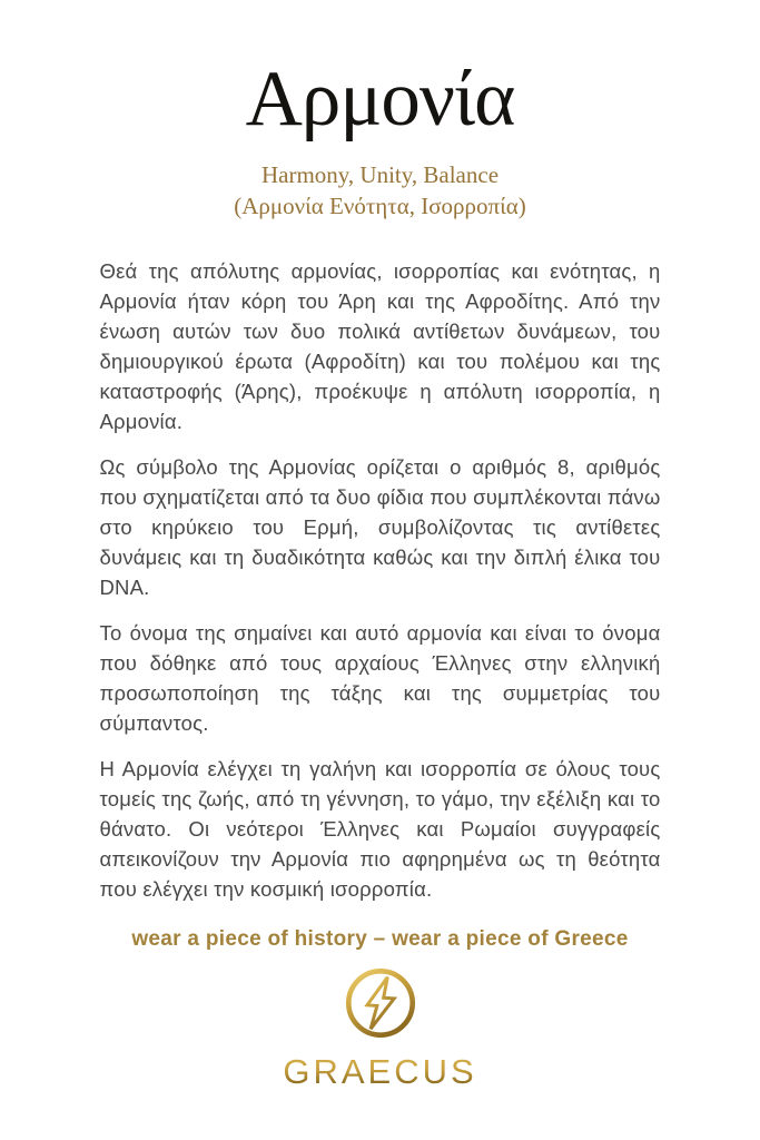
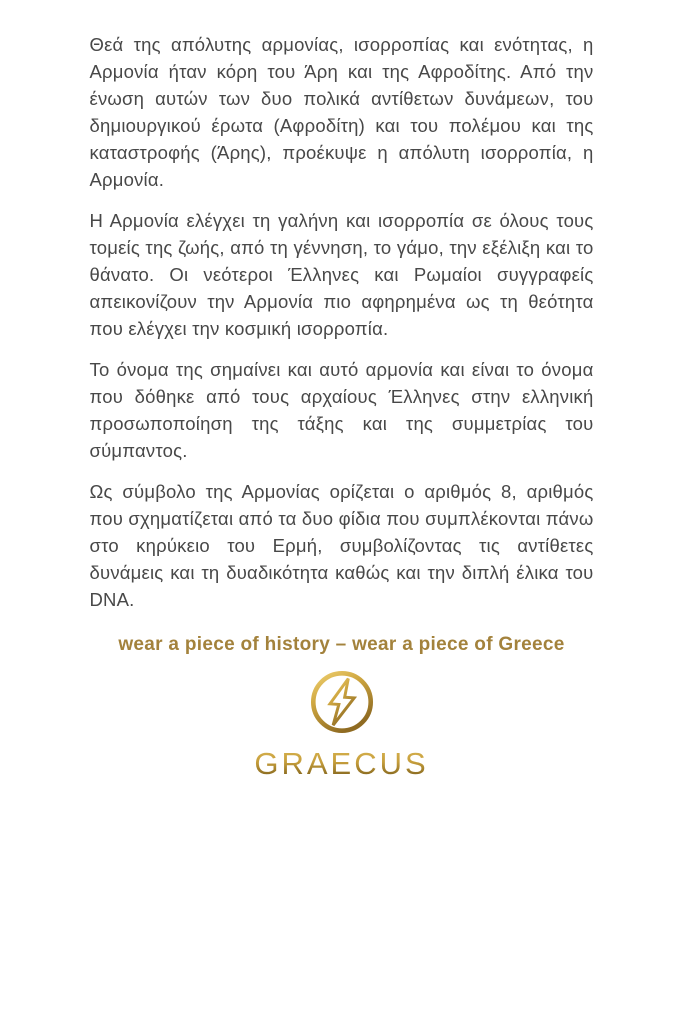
- Αρμονία
- Harmony, Unity, Balance
- (Αρμονία Ενότητα, Ισορροπία)
  Θεά της απόλυτης αρμονίας, ισορροπίας και ενότητας, η Αρμονία ήταν κόρη του Άρη και της Αφροδίτης. Από την ένωση αυτών των δυο πολικά αντίθετων δυνάμεων, του δημιουργικού έρωτα (Αφροδίτη) και του πολέμου και της καταστροφής (Άρης), προέκυψε η απόλυτη ισορροπία, η Αρμονία.
- Ως σύμβολο της Αρμονίας ορίζεται ο αριθμός 8, αριθμός που σχηματίζεται από τα δυο φίδια που συμπλέκονται πάνω στο κηρύκειο του Ερμή, συμβολίζοντας τις αντίθετες δυνάμεις και τη δυαδικότητα καθώς και την διπλή έλικα του DNA.
+ Η Αρμονία ελέγχει τη γαλήνη και ισορροπία σε όλους τους τομείς της ζωής, από τη γέννηση, το γάμο, την εξέλιξη και το θάνατο. Οι νεότεροι Έλληνες και Ρωμαίοι συγγραφείς απεικονίζουν την Αρμονία πιο αφηρημένα ως τη θεότητα που ελέγχει την κοσμική ισορροπία.
  Το όνομα της σημαίνει και αυτό αρμονία και είναι το όνομα που δόθηκε από τους αρχαίους Έλληνες στην ελληνική προσωποποίηση της τάξης και της συμμετρίας του σύμπαντος.
- Η Αρμονία ελέγχει τη γαλήνη και ισορροπία σε όλους τους τομείς της ζωής, από τη γέννηση, το γάμο, την εξέλιξη και το θάνατο. Οι νεότεροι Έλληνες και Ρωμαίοι συγγραφείς απεικονίζουν την Αρμονία πιο αφηρημένα ως τη θεότητα που ελέγχει την κοσμική ισορροπία.
+ Ως σύμβολο της Αρμονίας ορίζεται ο αριθμός 8, αριθμός που σχηματίζεται από τα δυο φίδια που συμπλέκονται πάνω στο κηρύκειο του Ερμή, συμβολίζοντας τις αντίθετες δυνάμεις και τη δυαδικότητα καθώς και την διπλή έλικα του DNA.
  wear a piece of history – wear a piece of Greece
  GRAECUS
